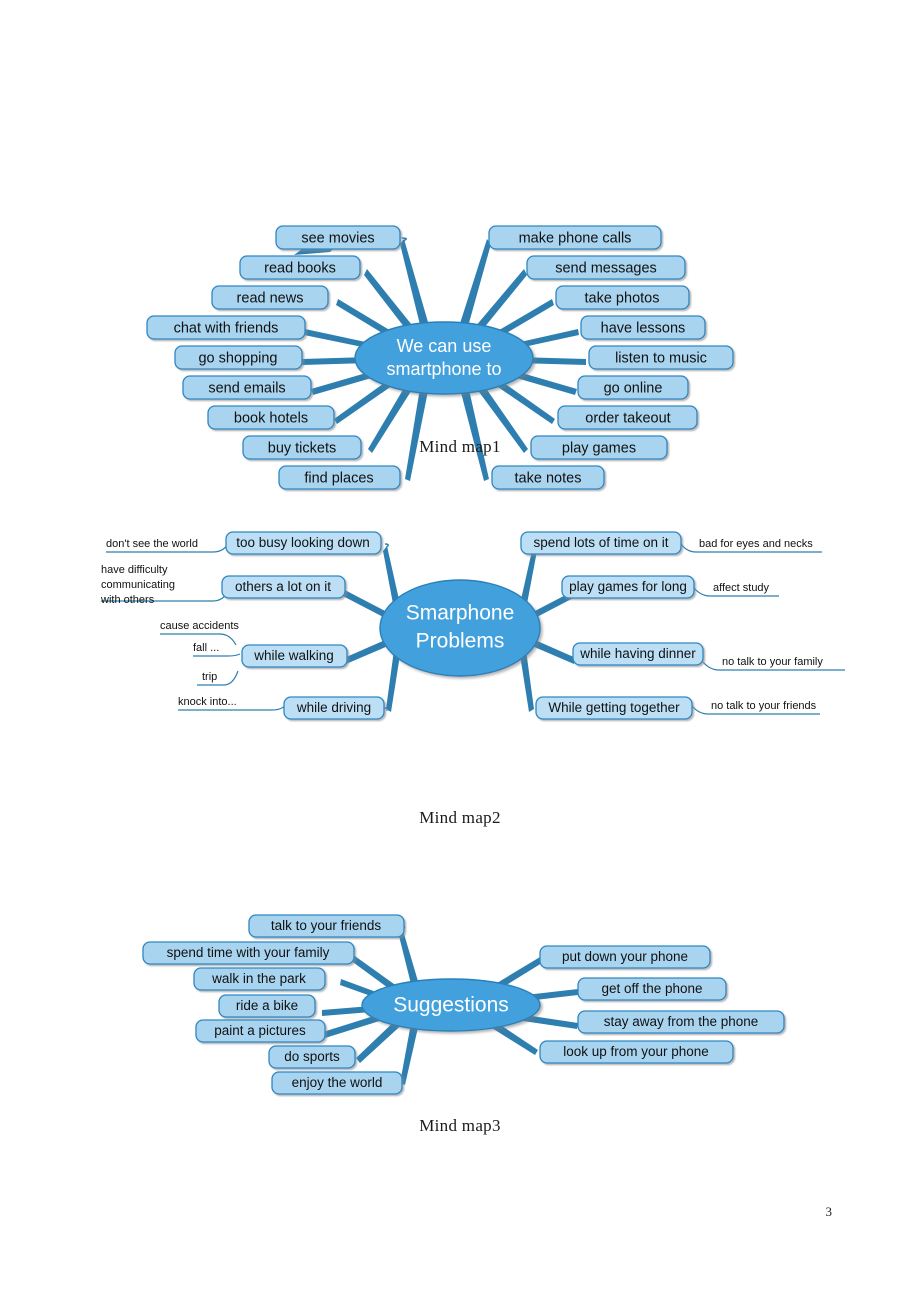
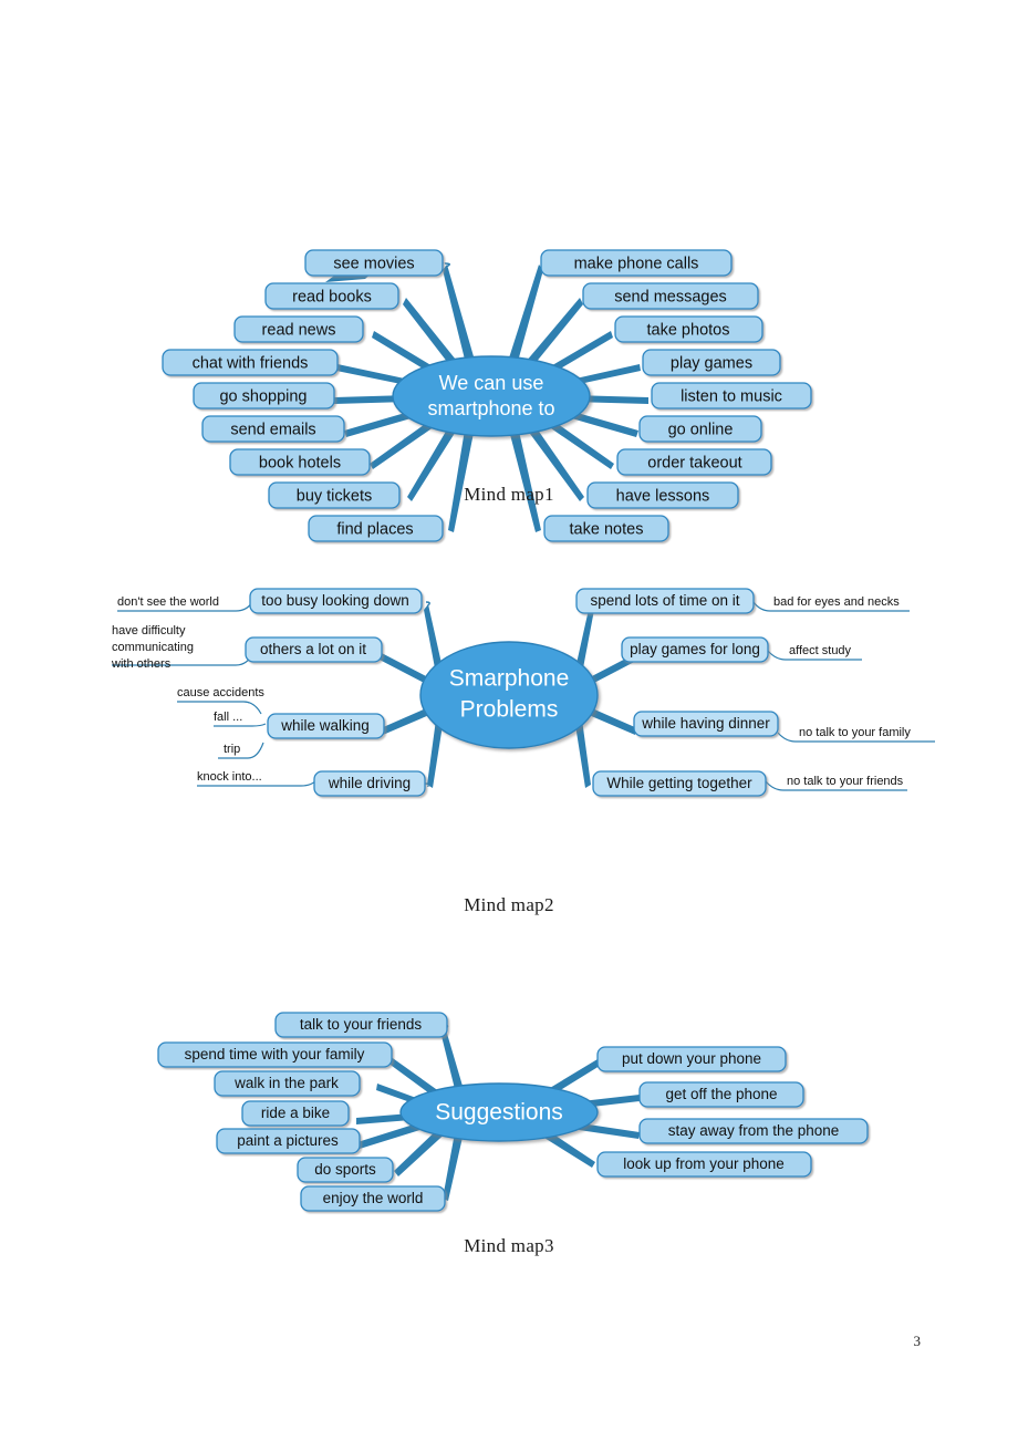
  We can use
  smartphone to
  see movies
  read books
  read news
  chat with friends
  go shopping
  send emails
  book hotels
  buy tickets
  find places
  make phone calls
  send messages
  take photos
- have lessons
+ play games
  listen to music
  go online
  order takeout
- play games
+ have lessons
  take notes
  Mind map1
  don't see the world
  have difficulty
  communicating
  with others
  cause accidents
  fall ...
  trip
  knock into...
  bad for eyes and necks
  affect study
  no talk to your family
  no talk to your friends
  Smarphone
  Problems
  too busy looking down
  others a lot on it
  while walking
  while driving
  spend lots of time on it
  play games for long
  while having dinner
  While getting together
  Mind map2
  Suggestions
  talk to your friends
  spend time with your family
  walk in the park
  ride a bike
  paint a pictures
  do sports
  enjoy the world
  put down your phone
  get off the phone
  stay away from the phone
  look up from your phone
  Mind map3
  3
